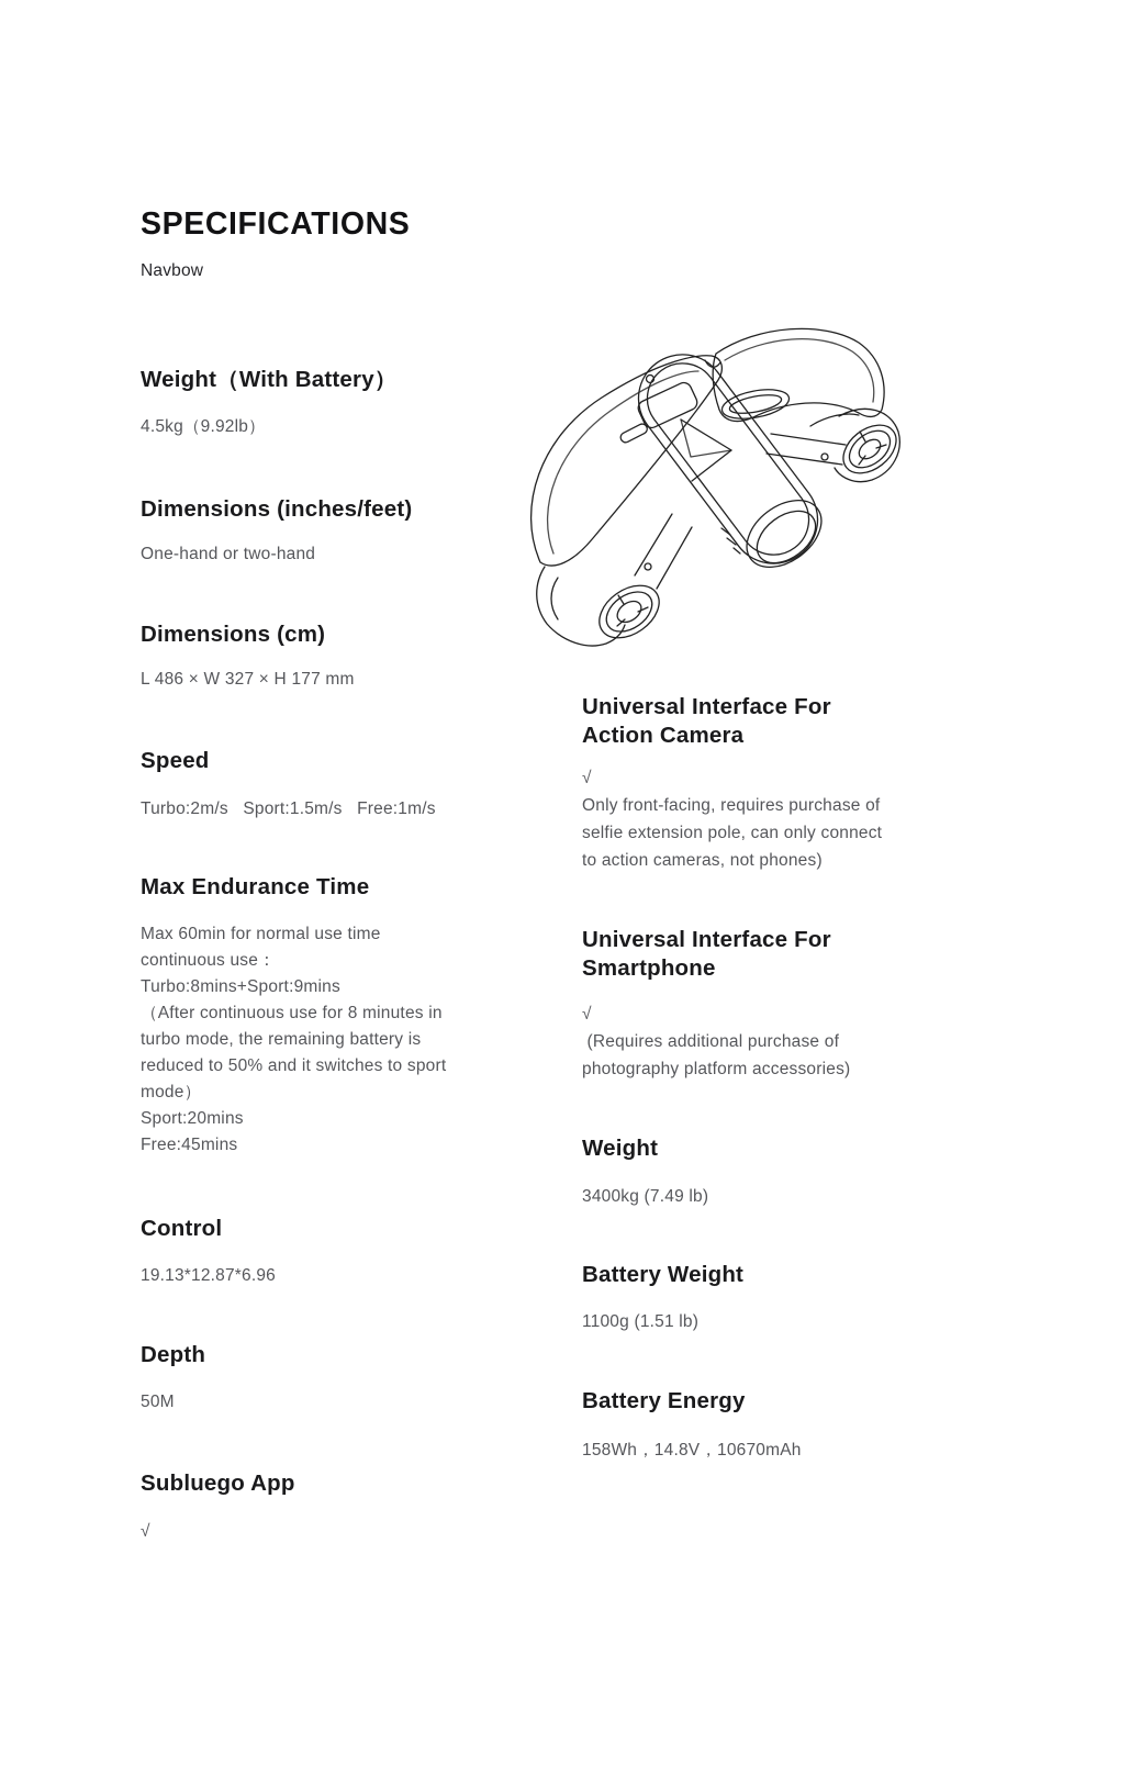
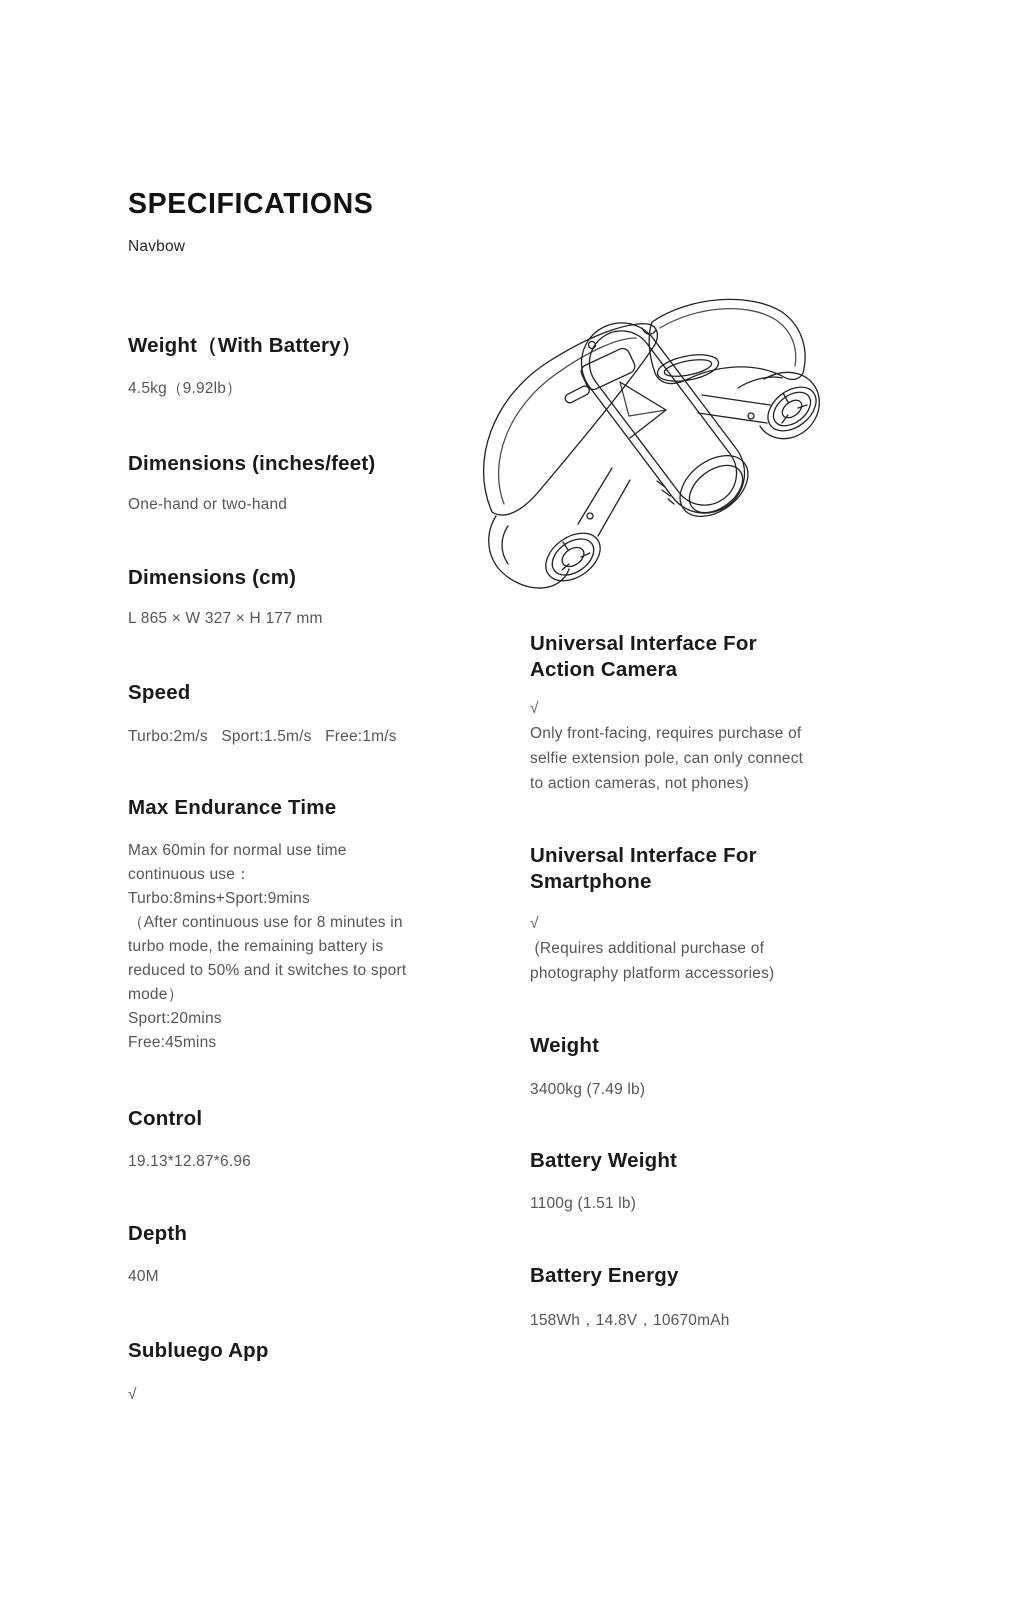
  SPECIFICATIONS
  Navbow
  Weight（With Battery）
  4.5kg（9.92lb）
  Dimensions (inches/feet)
  One-hand or two-hand
  Dimensions (cm)
- L 486 × W 327 × H 177 mm
+ L 865 × W 327 × H 177 mm
  Speed
  Turbo:2m/s Sport:1.5m/s Free:1m/s
  Max Endurance Time
  Max 60min for normal use time
  continuous use：
  Turbo:8mins+Sport:9mins
  （After continuous use for 8 minutes in
  turbo mode, the remaining battery is
  reduced to 50% and it switches to sport
  mode）
  Sport:20mins
  Free:45mins
  Control
  19.13*12.87*6.96
  Depth
- 50M
+ 40M
  Subluego App
  √
  Universal Interface For
  Action Camera
  √
  Only front-facing, requires purchase of
  selfie extension pole, can only connect
  to action cameras, not phones)
  Universal Interface For
  Smartphone
  √
  (Requires additional purchase of
  photography platform accessories)
  Weight
  3400kg (7.49 lb)
  Battery Weight
  1100g (1.51 lb)
  Battery Energy
  158Wh，14.8V，10670mAh
